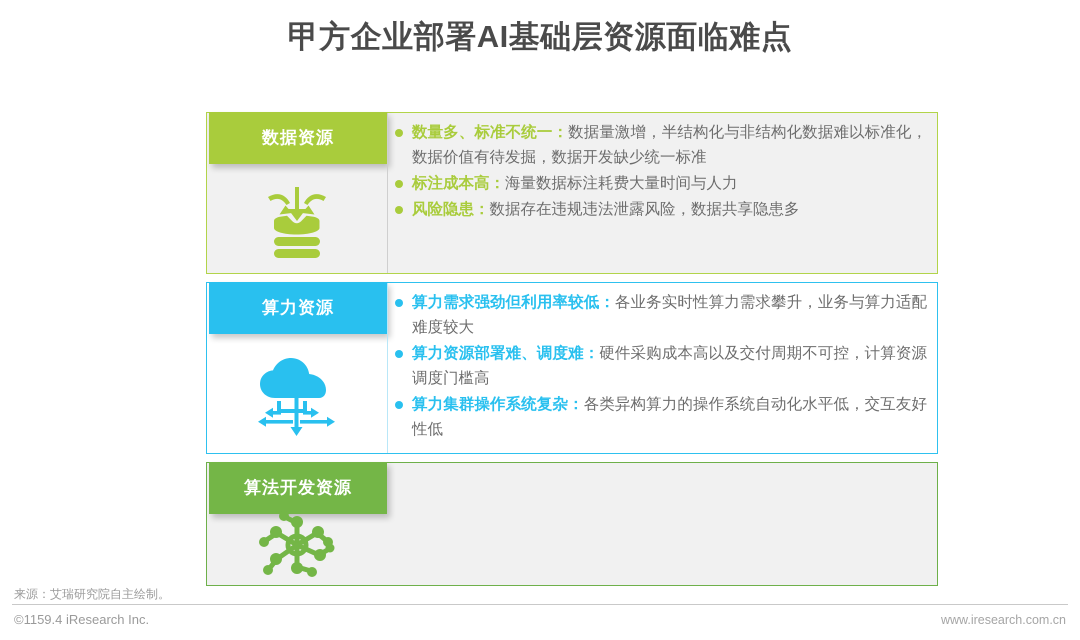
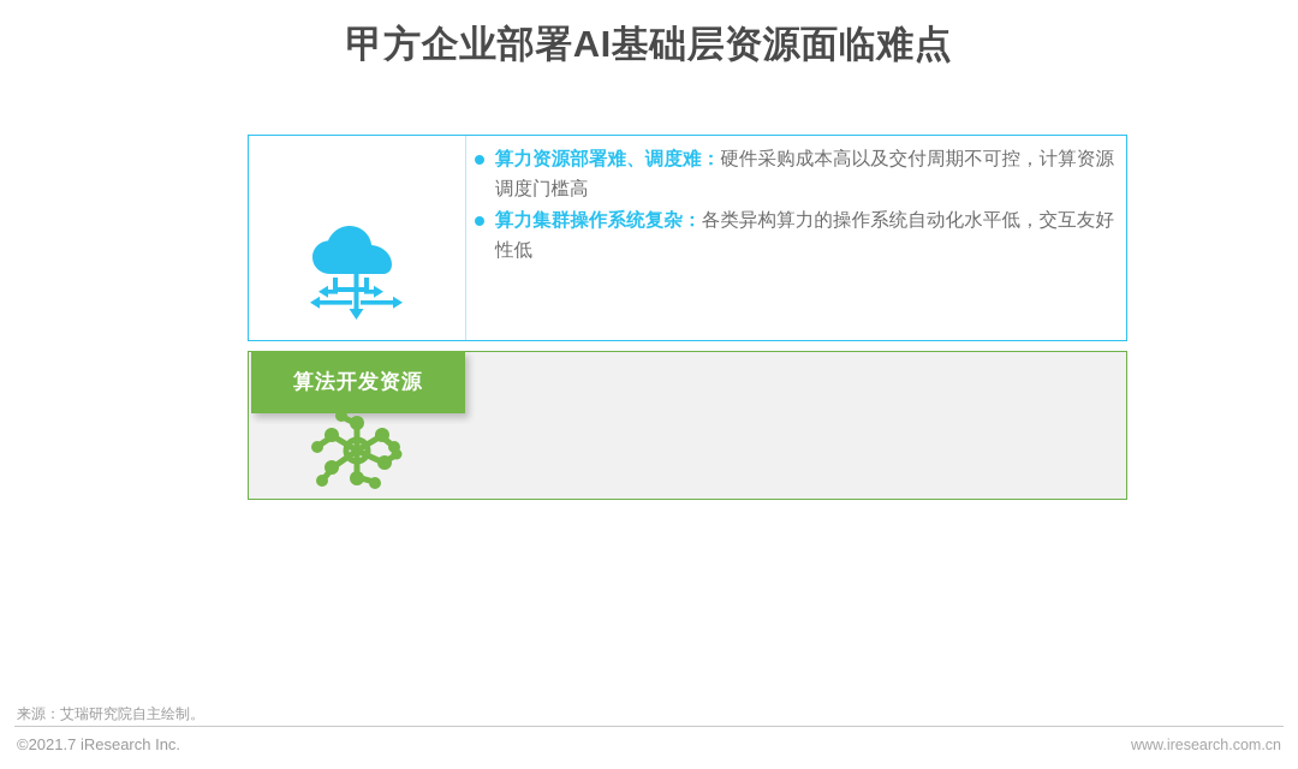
  甲方企业部署AI基础层资源面临难点
- 数据资源
- 数量多、标准不统一：数据量激增，半结构化与非结构化数据难以标准化，数据价值有待发掘，数据开发缺少统一标准
- 标注成本高：海量数据标注耗费大量时间与人力
- 风险隐患：数据存在违规违法泄露风险，数据共享隐患多
- 算力资源
- 算力需求强劲但利用率较低：各业务实时性算力需求攀升，业务与算力适配难度较大
  算力资源部署难、调度难：硬件采购成本高以及交付周期不可控，计算资源调度门槛高
  算力集群操作系统复杂：各类异构算力的操作系统自动化水平低，交互友好性低
  算法开发资源
  来源：艾瑞研究院自主绘制。
- ©1159.4 iResearch Inc.
+ ©2021.7 iResearch Inc.
  www.iresearch.com.cn
